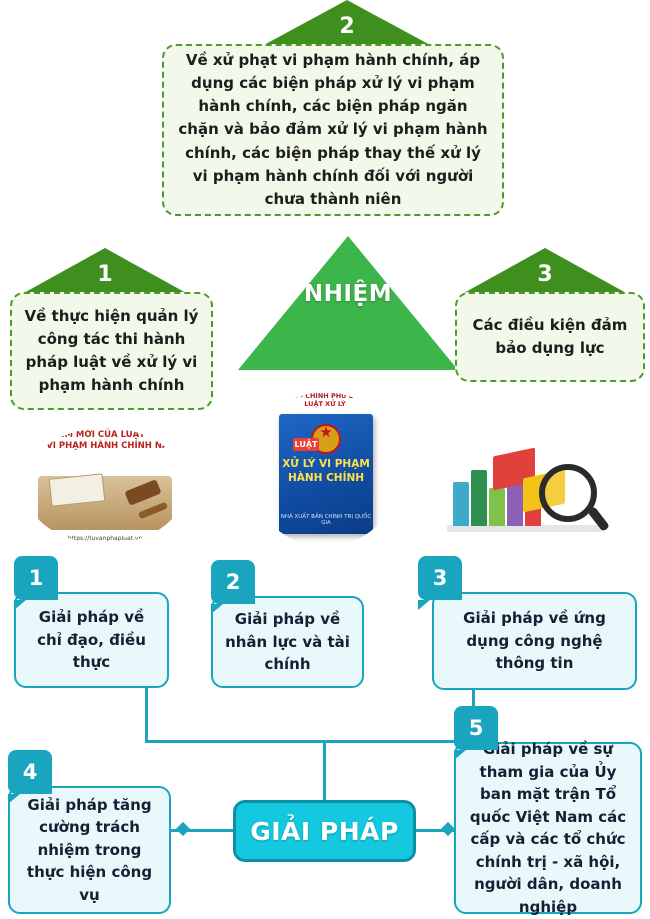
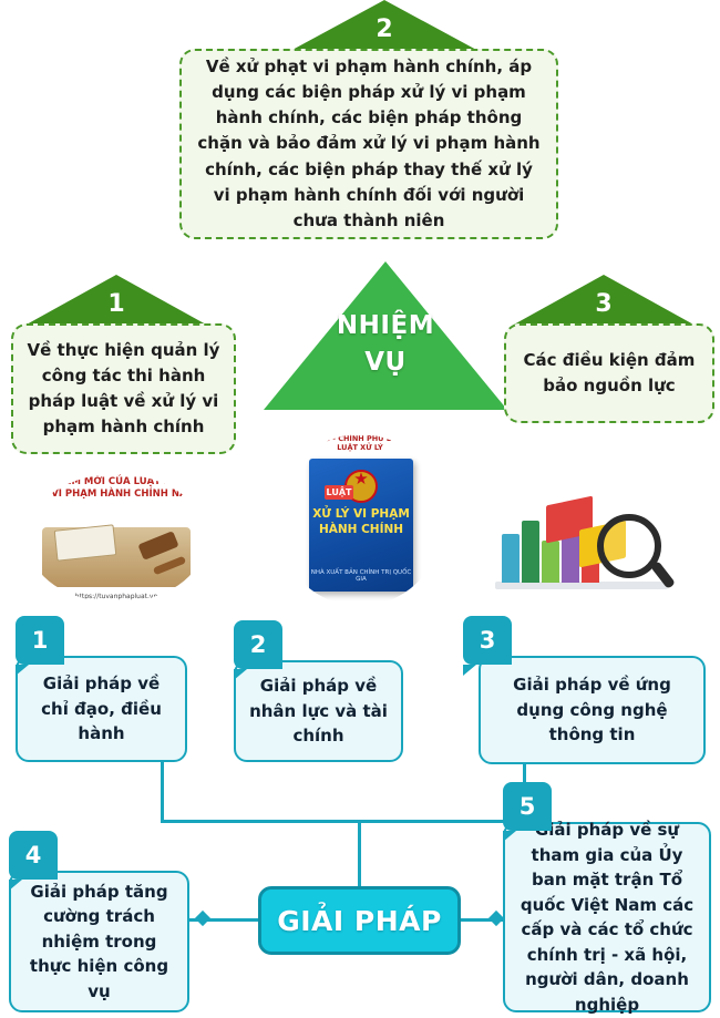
  NHIỆM
+ VỤ
  1
  2
  3
- Về xử phạt vi phạm hành chính, áp dụng các biện pháp xử lý vi phạm hành chính, các biện pháp ngăn chặn và bảo đảm xử lý vi phạm hành chính, các biện pháp thay thế xử lý vi phạm hành chính đối với người chưa thành niên
+ Về xử phạt vi phạm hành chính, áp dụng các biện pháp xử lý vi phạm hành chính, các biện pháp thông chặn và bảo đảm xử lý vi phạm hành chính, các biện pháp thay thế xử lý vi phạm hành chính đối với người chưa thành niên
  Về thực hiện quản lý công tác thi hành pháp luật về xử lý vi phạm hành chính
- Các điều kiện đảm bảo dụng lực
+ Các điều kiện đảm bảo nguồn lực
  ĐIỂM MỚI CỦA LUẬT XỬ
  LÝ VI PHẠM HÀNH CHÍNH NĂM
  BỘ TRƯỞNG - CHÍNH PHỦ ĐIỂM MỚI VỀ LUẬT XỬ LÝ
  LUẬT
  XỬ LÝ VI PHẠM
  HÀNH CHÍNH
  1
- Giải pháp về chỉ đạo, điều thực
+ Giải pháp về chỉ đạo, điều hành
  2
  Giải pháp về nhân lực và tài chính
  3
  Giải pháp về ứng dụng công nghệ thông tin
  4
  Giải pháp tăng cường trách nhiệm trong thực hiện công vụ
  5
  ải pháp về sự tham gia của Ủy ban mặt trận Tổ quốc Việt Nam các cấp và các tổ chức chính trị - xã hội, người dân, doanh nghiệp
  GIẢI PHÁP
